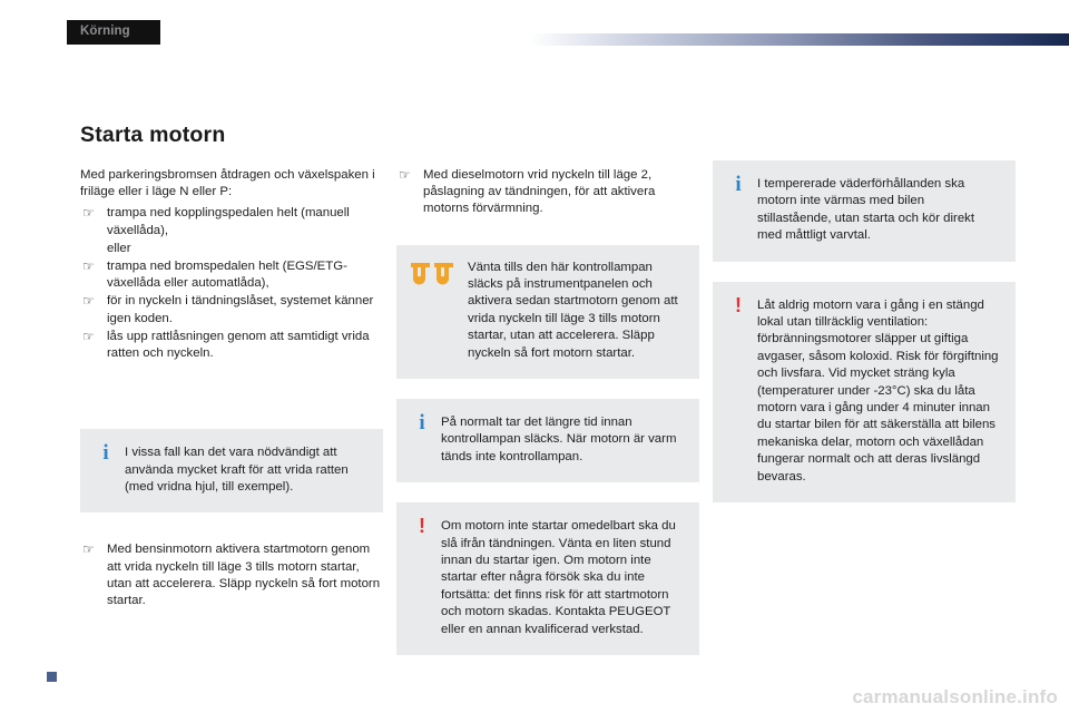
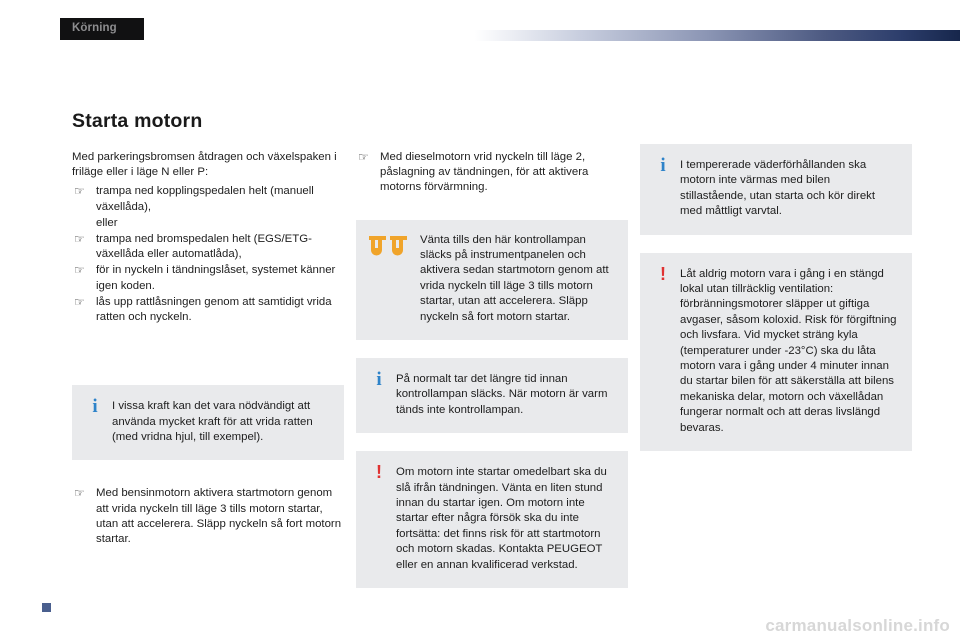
  Körning
  Starta motorn
  Med parkeringsbromsen åtdragen och växelspaken i friläge eller i läge N eller P:
  ☞
  trampa ned kopplingspedalen helt (manuell växellåda),
  eller
  ☞
  trampa ned bromspedalen helt (EGS/ETG-växellåda eller automatlåda),
  ☞
  för in nyckeln i tändningslåset, systemet känner igen koden.
  ☞
  lås upp rattlåsningen genom att samtidigt vrida ratten och nyckeln.
  i
- I vissa fall kan det vara nödvändigt att använda mycket kraft för att vrida ratten (med vridna hjul, till exempel).
+ I vissa kraft kan det vara nödvändigt att använda mycket kraft för att vrida ratten (med vridna hjul, till exempel).
  ☞
  Med bensinmotorn aktivera startmotorn genom att vrida nyckeln till läge 3 tills motorn startar, utan att accelerera. Släpp nyckeln så fort motorn startar.
  ☞
  Med dieselmotorn vrid nyckeln till läge 2, påslagning av tändningen, för att aktivera motorns förvärmning.
  Vänta tills den här kontrollampan släcks på instrumentpanelen och aktivera sedan startmotorn genom att vrida nyckeln till läge 3 tills motorn startar, utan att accelerera. Släpp nyckeln så fort motorn startar.
  i
  På normalt tar det längre tid innan kontrollampan släcks. När motorn är varm tänds inte kontrollampan.
  !
  Om motorn inte startar omedelbart ska du slå ifrån tändningen. Vänta en liten stund innan du startar igen. Om motorn inte startar efter några försök ska du inte fortsätta: det finns risk för att startmotorn och motorn skadas. Kontakta PEUGEOT eller en annan kvalificerad verkstad.
  i
  I tempererade väderförhållanden ska motorn inte värmas med bilen stillastående, utan starta och kör direkt med måttligt varvtal.
  !
  Låt aldrig motorn vara i gång i en stängd lokal utan tillräcklig ventilation: förbränningsmotorer släpper ut giftiga avgaser, såsom koloxid. Risk för förgiftning och livsfara. Vid mycket sträng kyla (temperaturer under -23°C) ska du låta motorn vara i gång under 4 minuter innan du startar bilen för att säkerställa att bilens mekaniska delar, motorn och växellådan fungerar normalt och att deras livslängd bevaras.
  carmanualsonline.info
